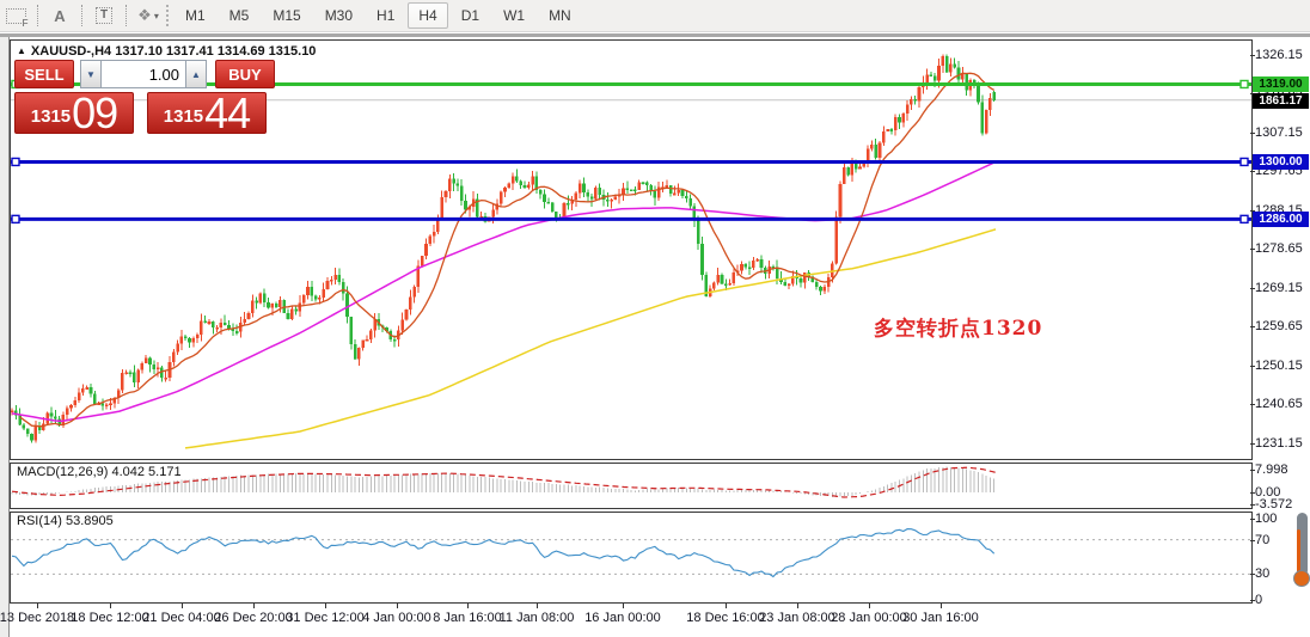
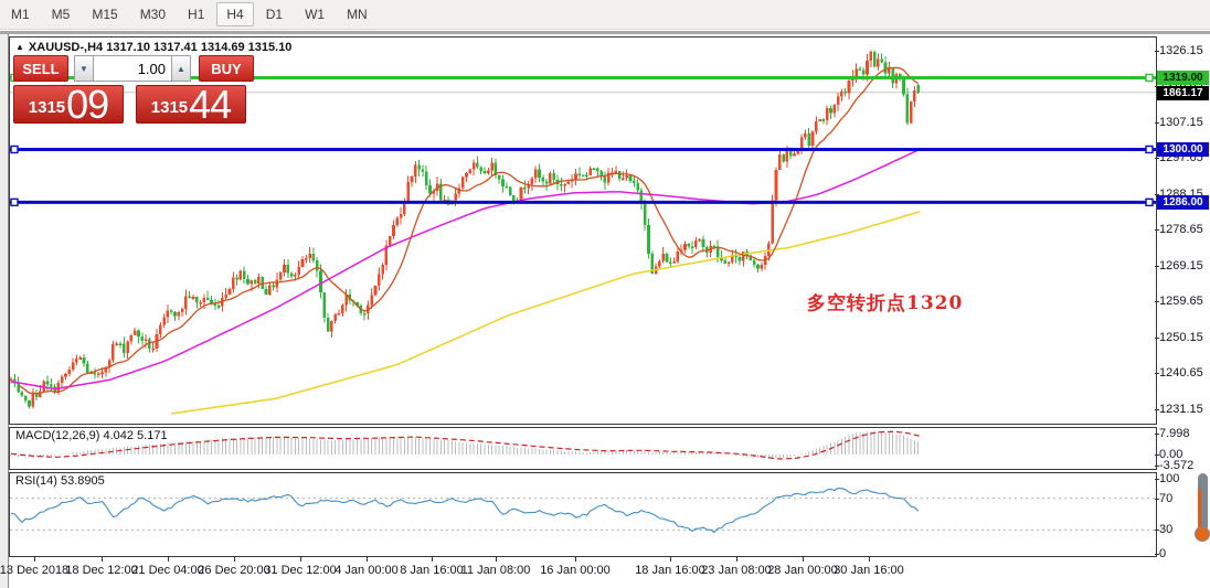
- F
- A
- T
- ❖
- ▾
  M1
  M5
  M15
  M30
  H1
  H4
  D1
  W1
  MN
  ▲ XAUUSD-,H4 1317.10 1317.41 1314.69 1315.10
  MACD(12,26,9) 4.042 5.171
  RSI(14) 53.8905
  1319.00
  1861.17
  1300.00
  1286.00
  SELL
  ▼
  1.00
  ▲
  BUY
  1315
  09
  1315
  44
  多空转折点1320
  1326.15
  1307.15
  1297.65
  1288.15
  1278.65
  1269.15
  1259.65
  1250.15
  1240.65
  1231.15
  7.998
  0.00
  -3.572
  100
  70
  30
  0
  13 Dec 2018
  18 Dec 12:00
  21 Dec 04:00
  26 Dec 20:00
  31 Dec 12:00
  4 Jan 00:00
  8 Jan 16:00
  11 Jan 08:00
  16 Jan 00:00
- 18 Dec 16:00
+ 18 Jan 16:00
  23 Jan 08:00
  28 Jan 00:00
  30 Jan 16:00
